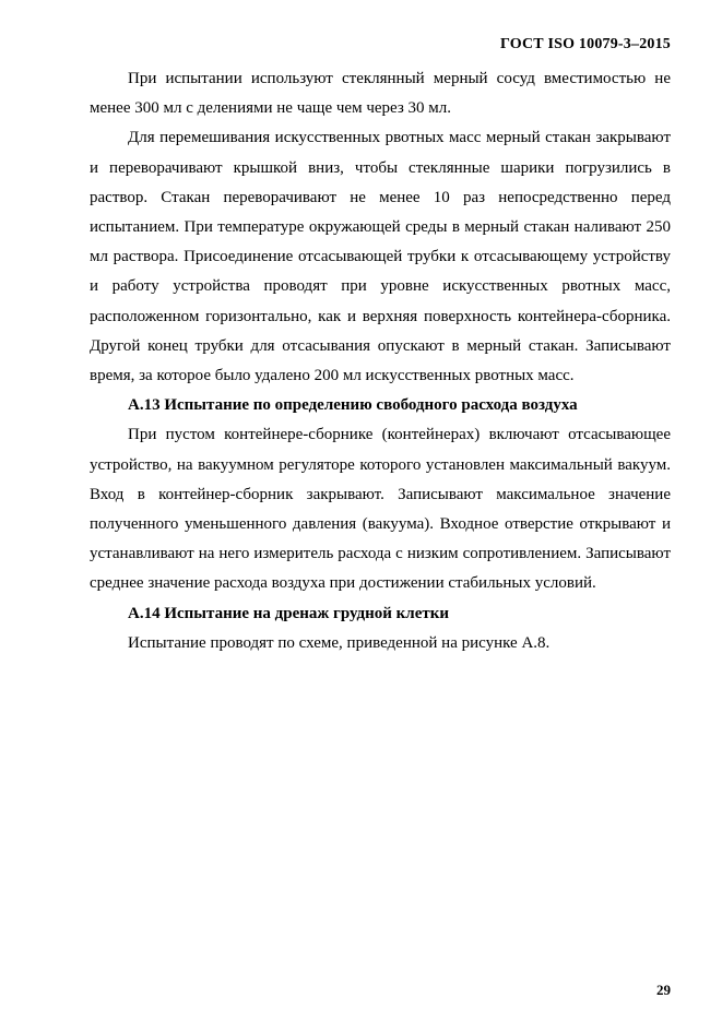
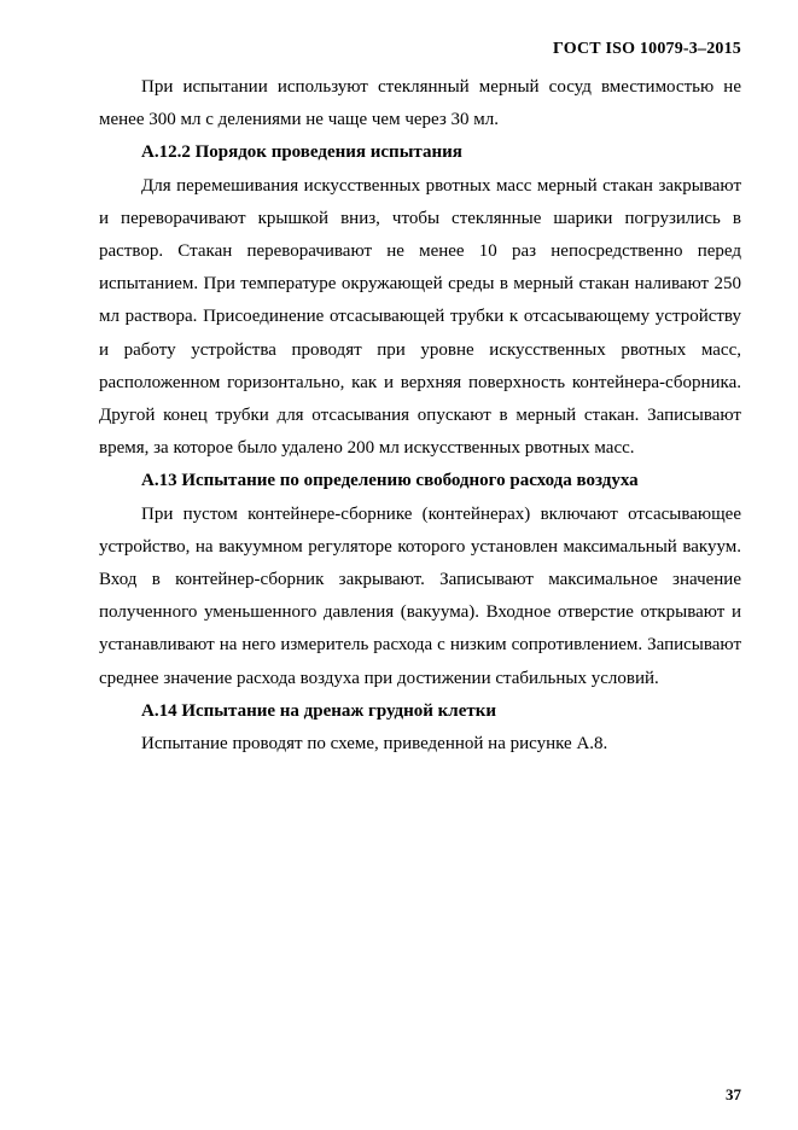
  ГОСТ ISO 10079-3–2015
  При испытании используют стеклянный мерный сосуд вместимостью не менее 300 мл с делениями не чаще чем через 30 мл.
+ А.12.2 Порядок проведения испытания
  Для перемешивания искусственных рвотных масс мерный стакан закрывают и переворачивают крышкой вниз, чтобы стеклянные шарики погрузились в раствор. Стакан переворачивают не менее 10 раз непосредственно перед испытанием. При температуре окружающей среды в мерный стакан наливают 250 мл раствора. Присоединение отсасывающей трубки к отсасывающему устройству и работу устройства проводят при уровне искусственных рвотных масс, расположенном горизонтально, как и верхняя поверхность контейнера-сборника. Другой конец трубки для отсасывания опускают в мерный стакан. Записывают время, за которое было удалено 200 мл искусственных рвотных масс.
  А.13 Испытание по определению свободного расхода воздуха
  При пустом контейнере-сборнике (контейнерах) включают отсасывающее устройство, на вакуумном регуляторе которого установлен максимальный вакуум. Вход в контейнер-сборник закрывают. Записывают максимальное значение полученного уменьшенного давления (вакуума). Входное отверстие открывают и устанавливают на него измеритель расхода с низким сопротивлением. Записывают среднее значение расхода воздуха при достижении стабильных условий.
  А.14 Испытание на дренаж грудной клетки
  Испытание проводят по схеме, приведенной на рисунке А.8.
- 29
+ 37
